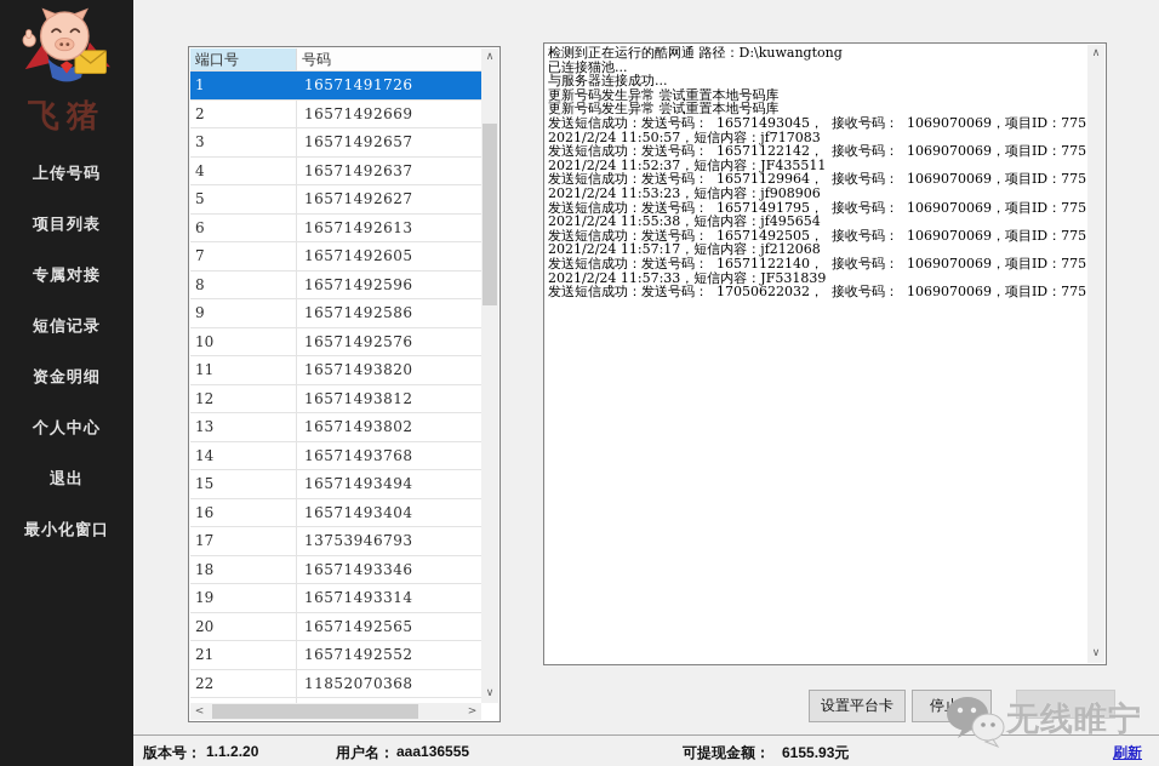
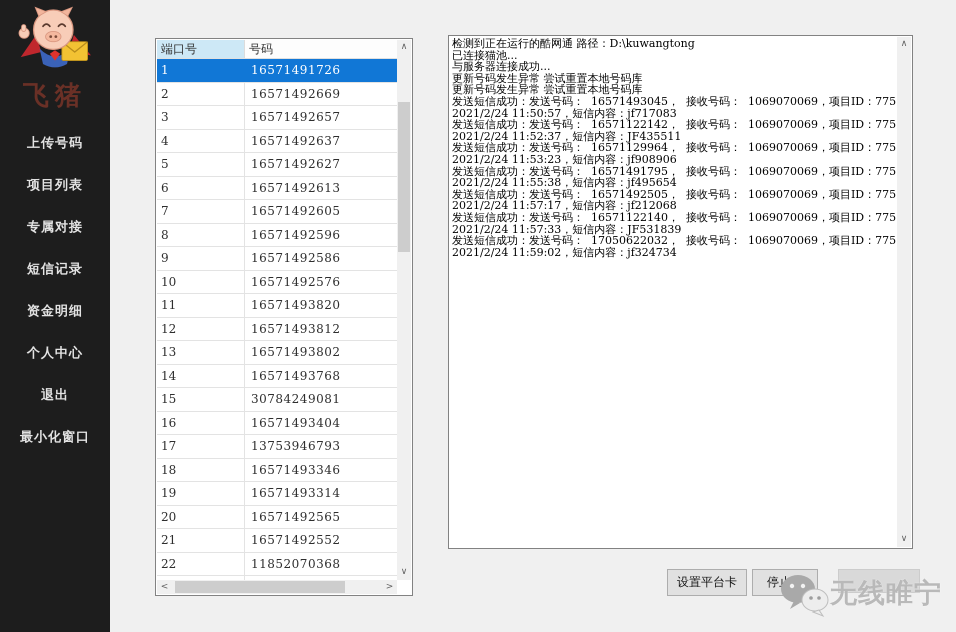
  飞猪
  上传号码
  项目列表
  专属对接
  短信记录
  资金明细
  个人中心
  退出
  最小化窗口
  端口号
  号码
  1
  16571491726
  2
  16571492669
  3
  16571492657
  4
  16571492637
  5
  16571492627
  6
  16571492613
  7
  16571492605
  8
  16571492596
  9
  16571492586
  10
  16571492576
  11
  16571493820
  12
  16571493812
  13
  16571493802
  14
  16571493768
  15
- 16571493494
+ 30784249081
  16
  16571493404
  17
  13753946793
  18
  16571493346
  19
  16571493314
  20
  16571492565
  21
  16571492552
  22
  11852070368
  ∧
  ∨
  <
  >
  检测到正在运行的酷网通 路径：D:\kuwangtong
  已连接猫池...
  与服务器连接成功...
  更新号码发生异常 尝试重置本地号码库
  更新号码发生异常 尝试重置本地号码库
  发送短信成功：发送号码： 16571493045， 接收号码： 1069070069，项目ID：775
  2021/2/24 11:50:57，短信内容：jf717083
  发送短信成功：发送号码： 16571122142， 接收号码： 1069070069，项目ID：775
  2021/2/24 11:52:37，短信内容：JF435511
  发送短信成功：发送号码： 16571129964， 接收号码： 1069070069，项目ID：775
  2021/2/24 11:53:23，短信内容：jf908906
  发送短信成功：发送号码： 16571491795， 接收号码： 1069070069，项目ID：775
  2021/2/24 11:55:38，短信内容：jf495654
  发送短信成功：发送号码： 16571492505， 接收号码： 1069070069，项目ID：775
  2021/2/24 11:57:17，短信内容：jf212068
  发送短信成功：发送号码： 16571122140， 接收号码： 1069070069，项目ID：775
  2021/2/24 11:57:33，短信内容：JF531839
  发送短信成功：发送号码： 17050622032， 接收号码： 1069070069，项目ID：775
+ 2021/2/24 11:59:02，短信内容：jf324734
  ∧
  ∨
  设置平台卡
  无线睢宁
- 版本号：
- 1.1.2.20
- 用户名：
- aaa136555
- 可提现金额：
- 6155.93元
- 刷新
